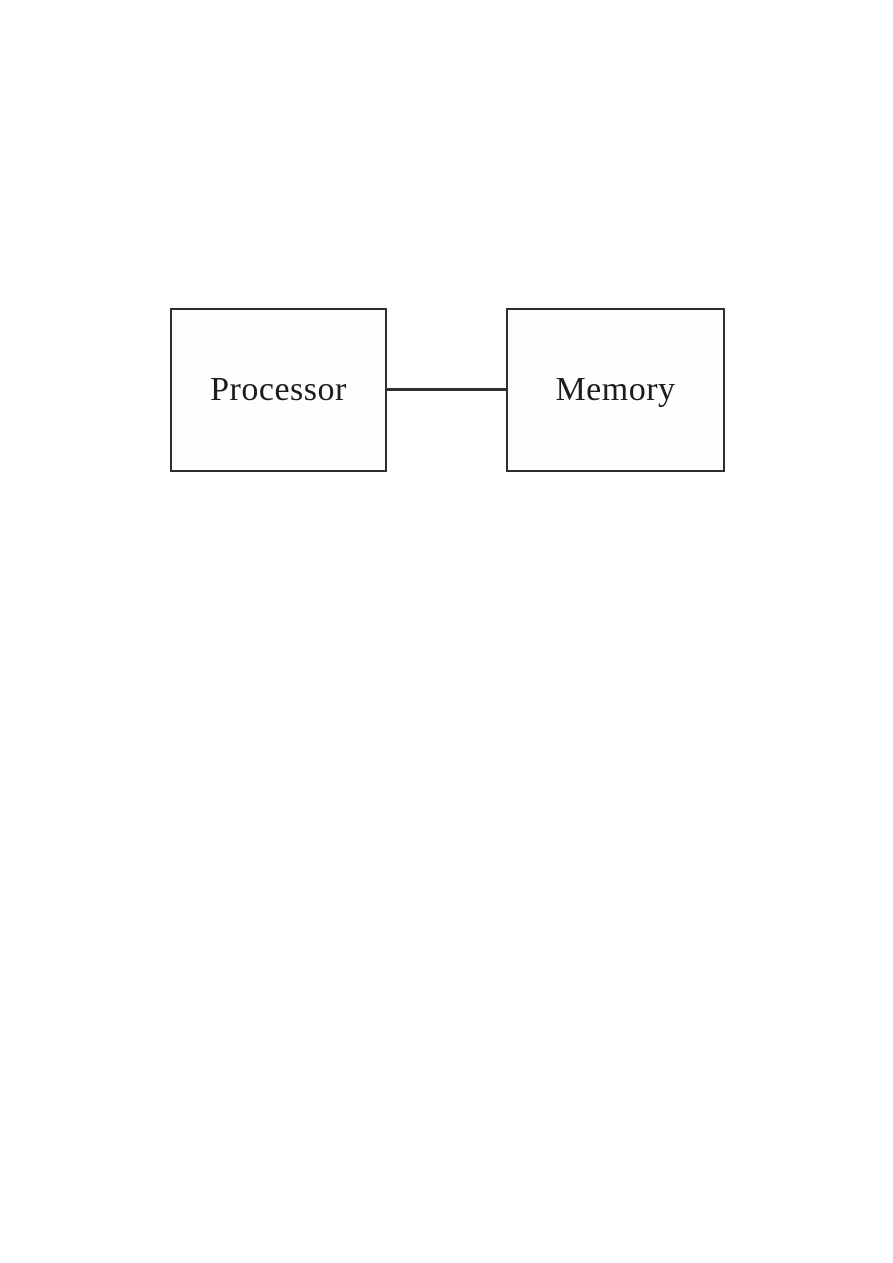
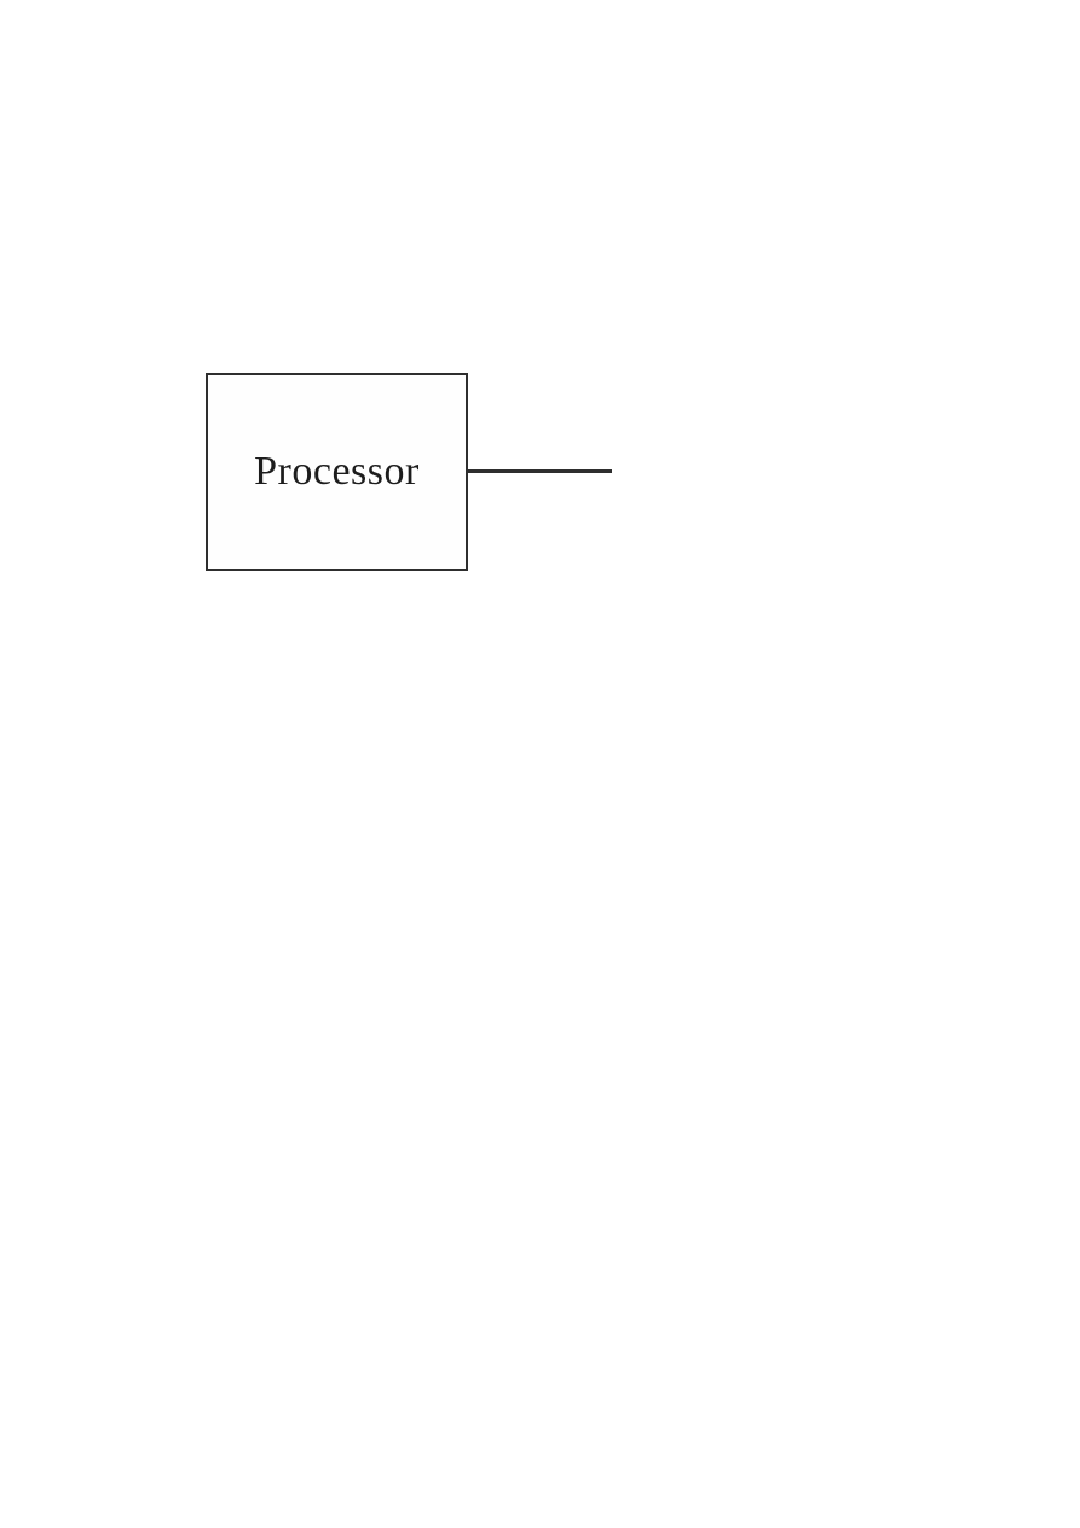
  Processor
- Memory
